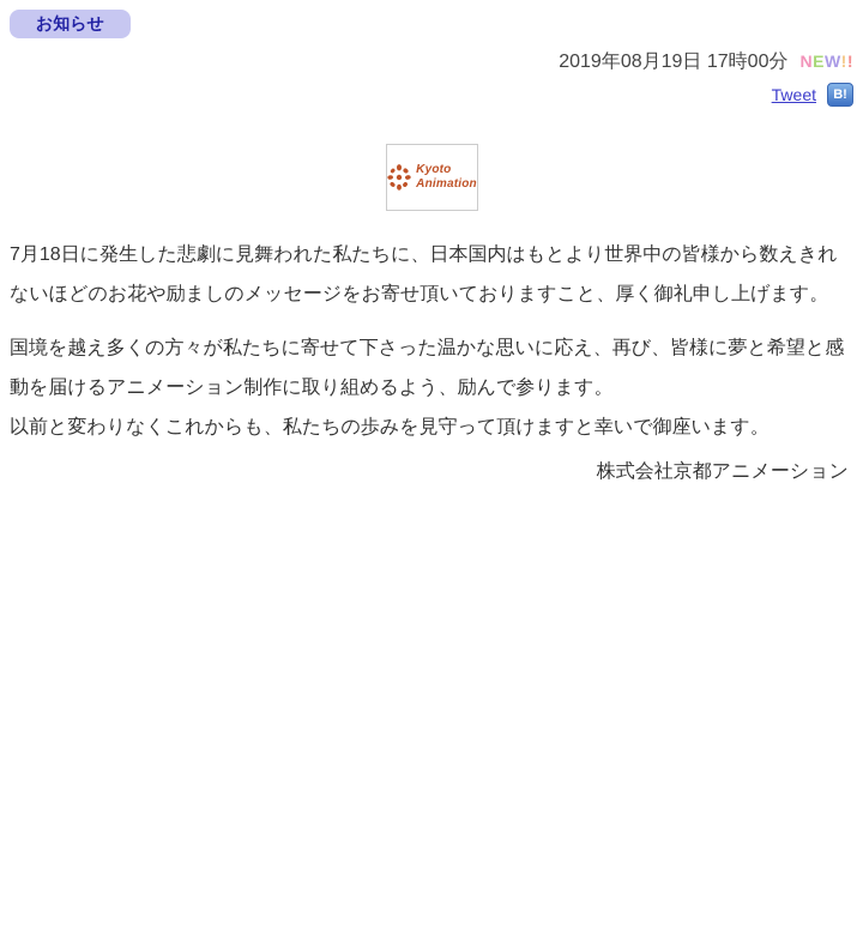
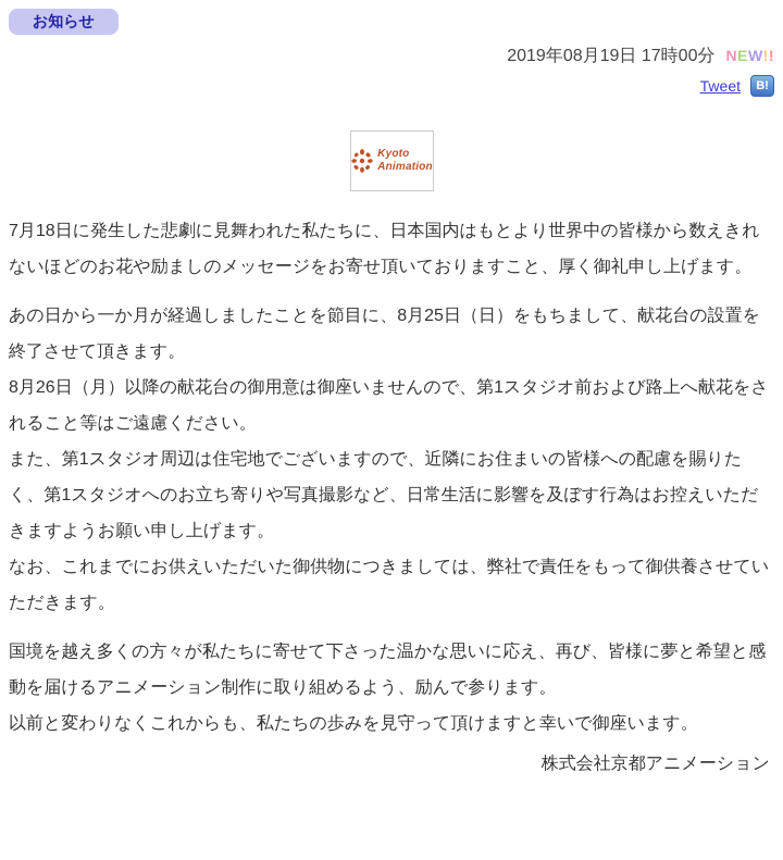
  お知らせ
  2019年08月19日 17時00分 NEW!!
  Tweet
  B!
  Kyoto
  Animation
  7月18日に発生した悲劇に見舞われた私たちに、日本国内はもとより世界中の皆様から数えきれないほどのお花や励ましのメッセージをお寄せ頂いておりますこと、厚く御礼申し上げます。
+ あの日から一か月が経過しましたことを節目に、8月25日（日）をもちまして、献花台の設置を終了させて頂きます。
+ 8月26日（月）以降の献花台の御用意は御座いませんので、第1スタジオ前および路上へ献花をされること等はご遠慮ください。
+ また、第1スタジオ周辺は住宅地でございますので、近隣にお住まいの皆様への配慮を賜りたく、第1スタジオへのお立ち寄りや写真撮影など、日常生活に影響を及ぼす行為はお控えいただきますようお願い申し上げます。
+ なお、これまでにお供えいただいた御供物につきましては、弊社で責任をもって御供養させていただきます。
  国境を越え多くの方々が私たちに寄せて下さった温かな思いに応え、再び、皆様に夢と希望と感動を届けるアニメーション制作に取り組めるよう、励んで参ります。
  以前と変わりなくこれからも、私たちの歩みを見守って頂けますと幸いで御座います。
  株式会社京都アニメーション
